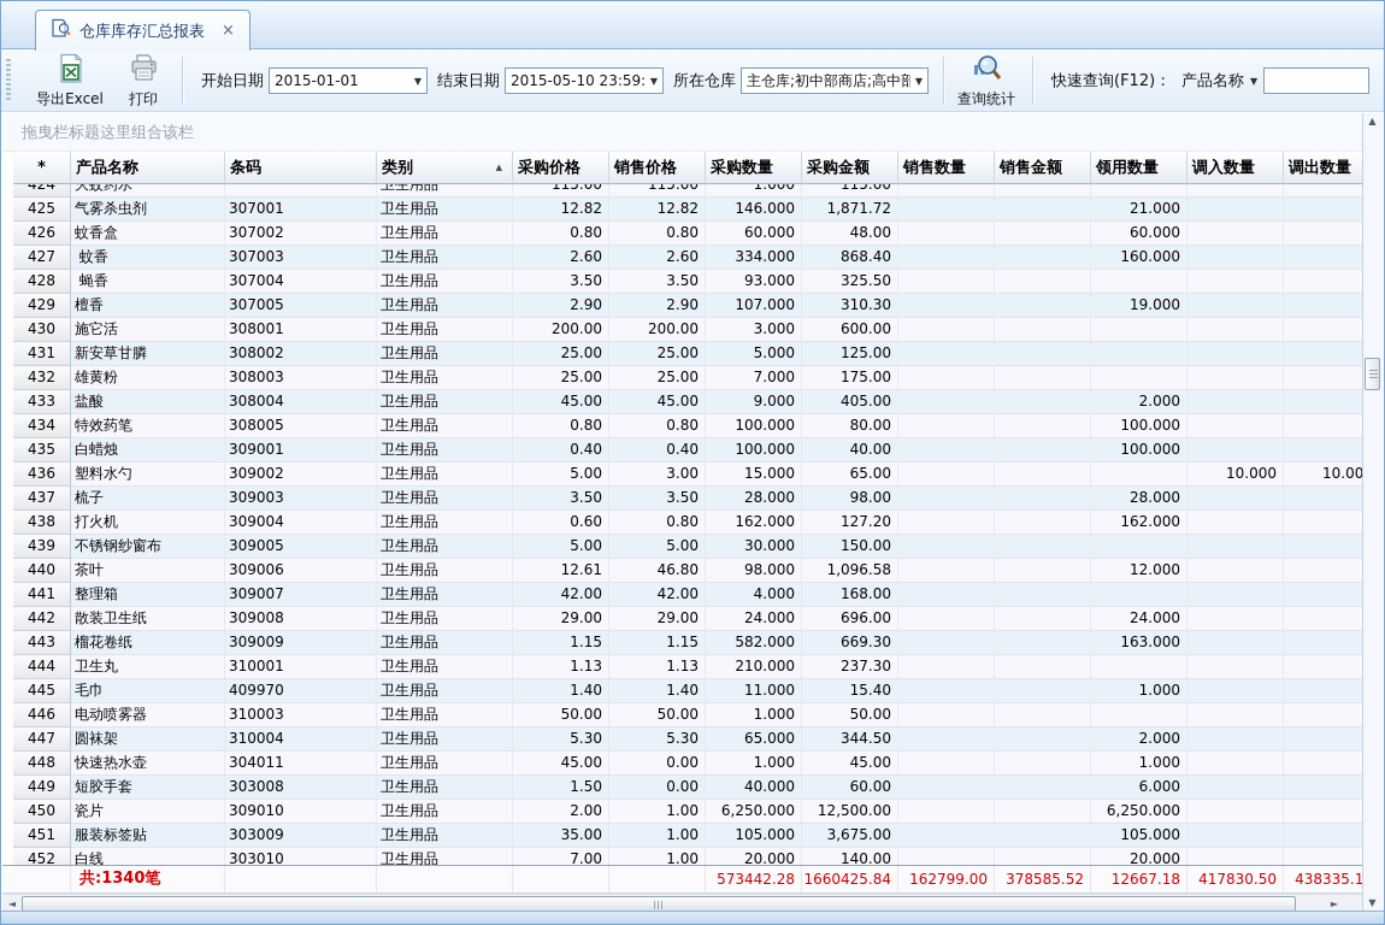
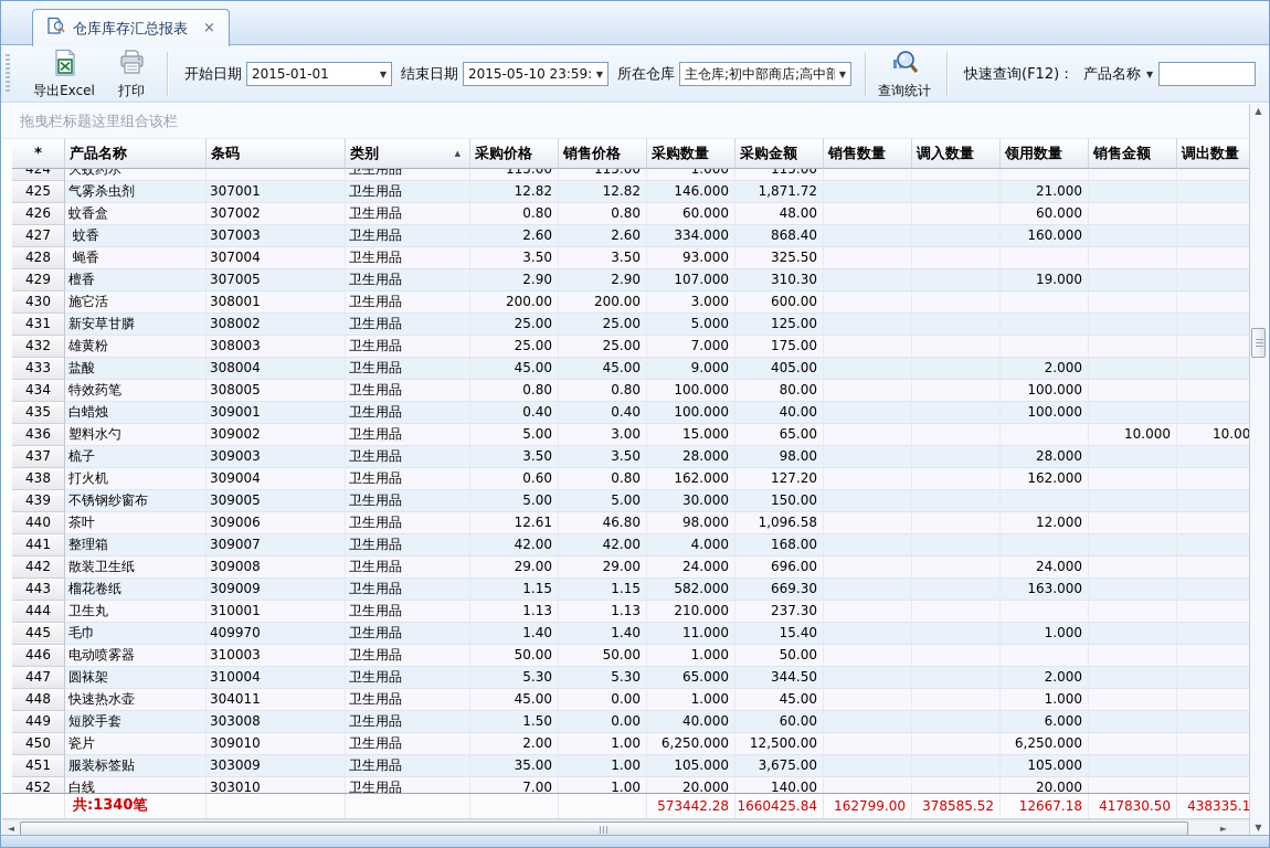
  仓库库存汇总报表
  ×
  导出Excel
  打印
  开始日期
  2015-01-01
  ▼
  结束日期
  2015-05-10 23:59:
  ▼
  所在仓库
  主仓库;初中部商店;高中部
  ▼
  查询统计
  快速查询(F12)：
  产品名称
  ▼
  拖曳栏标题这里组合该栏
  *
  产品名称
  条码
  类别
  ▲
  采购价格
  销售价格
  采购数量
  采购金额
  销售数量
- 销售金额
+ 调入数量
  领用数量
- 调入数量
+ 销售金额
  调出数量
  424
  灭蚊药水
  卫生用品
  115.00
  115.00
  1.000
  115.00
  425
  气雾杀虫剂
  307001
  卫生用品
  12.82
  12.82
  146.000
  1,871.72
  21.000
  426
  蚊香盒
  307002
  卫生用品
  0.80
  0.80
  60.000
  48.00
  60.000
  427
  蚊香
  307003
  卫生用品
  2.60
  2.60
  334.000
  868.40
  160.000
  428
  蝇香
  307004
  卫生用品
  3.50
  3.50
  93.000
  325.50
  429
  檀香
  307005
  卫生用品
  2.90
  2.90
  107.000
  310.30
  19.000
  430
  施它活
  308001
  卫生用品
  200.00
  200.00
  3.000
  600.00
  431
  新安草甘膦
  308002
  卫生用品
  25.00
  25.00
  5.000
  125.00
  432
  雄黄粉
  308003
  卫生用品
  25.00
  25.00
  7.000
  175.00
  433
  盐酸
  308004
  卫生用品
  45.00
  45.00
  9.000
  405.00
  2.000
  434
  特效药笔
  308005
  卫生用品
  0.80
  0.80
  100.000
  80.00
  100.000
  435
  白蜡烛
  309001
  卫生用品
  0.40
  0.40
  100.000
  40.00
  100.000
  436
  塑料水勺
  309002
  卫生用品
  5.00
  3.00
  15.000
  65.00
  10.000
  10.00
  437
  梳子
  309003
  卫生用品
  3.50
  3.50
  28.000
  98.00
  28.000
  438
  打火机
  309004
  卫生用品
  0.60
  0.80
  162.000
  127.20
  162.000
  439
  不锈钢纱窗布
  309005
  卫生用品
  5.00
  5.00
  30.000
  150.00
  440
  茶叶
  309006
  卫生用品
  12.61
  46.80
  98.000
  1,096.58
  12.000
  441
  整理箱
  309007
  卫生用品
  42.00
  42.00
  4.000
  168.00
  442
  散装卫生纸
  309008
  卫生用品
  29.00
  29.00
  24.000
  696.00
  24.000
  443
  榴花卷纸
  309009
  卫生用品
  1.15
  1.15
  582.000
  669.30
  163.000
  444
  卫生丸
  310001
  卫生用品
  1.13
  1.13
  210.000
  237.30
  445
  毛巾
  409970
  卫生用品
  1.40
  1.40
  11.000
  15.40
  1.000
  446
  电动喷雾器
  310003
  卫生用品
  50.00
  50.00
  1.000
  50.00
  447
  圆袜架
  310004
  卫生用品
  5.30
  5.30
  65.000
  344.50
  2.000
  448
  快速热水壶
  304011
  卫生用品
  45.00
  0.00
  1.000
  45.00
  1.000
  449
  短胶手套
  303008
  卫生用品
  1.50
  0.00
  40.000
  60.00
  6.000
  450
  瓷片
  309010
  卫生用品
  2.00
  1.00
  6,250.000
  12,500.00
  6,250.000
  451
  服装标签贴
  303009
  卫生用品
  35.00
  1.00
  105.000
  3,675.00
  105.000
  452
  白线
  303010
  卫生用品
  7.00
  1.00
  20.000
  140.00
  20.000
  共:1340笔
  573442.28
  1660425.84
  162799.00
  378585.52
  12667.18
  417830.50
  438335.1
  ◄
  ►
  ▲
  ▼
